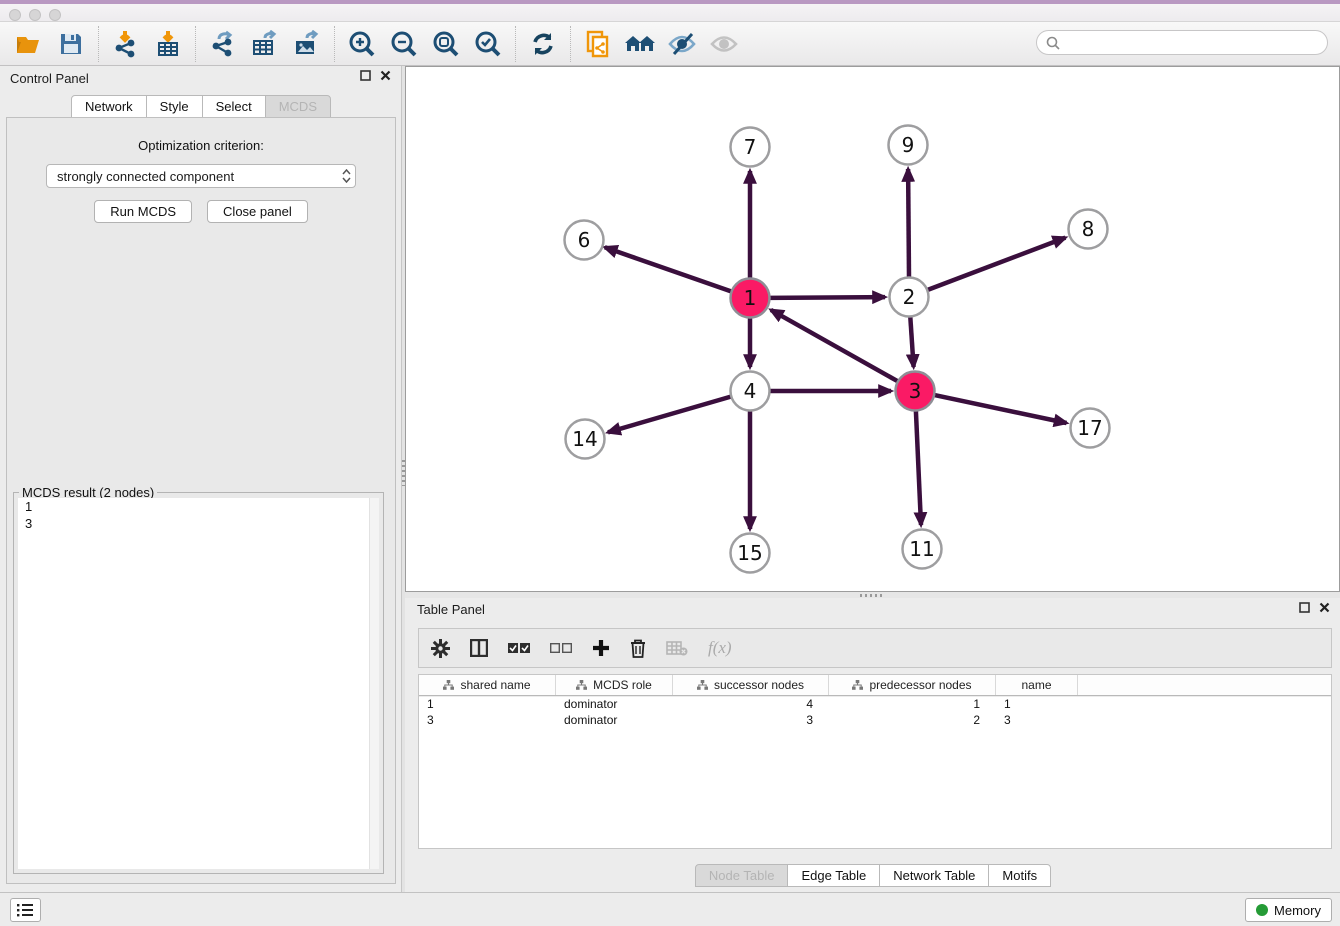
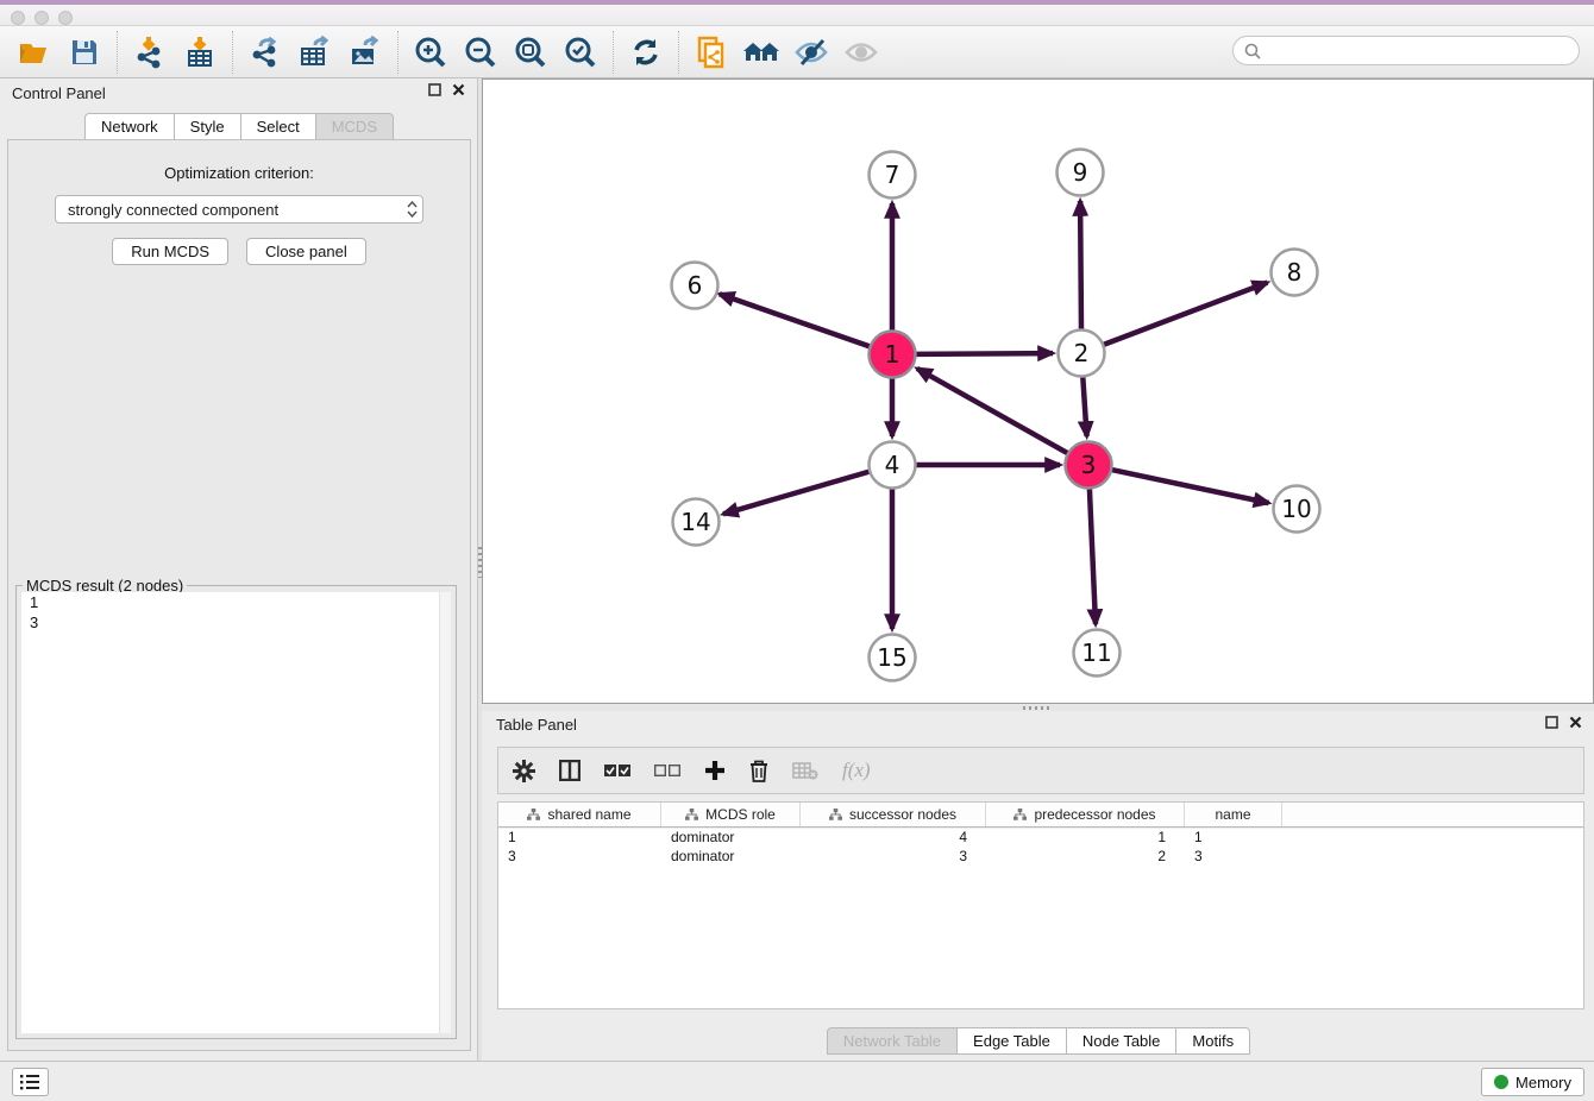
  Control Panel
  Network
  Style
  Select
  MCDS
  Optimization criterion:
  strongly connected component
  Run MCDS
  Close panel
  MCDS result (2 nodes)
  1
  3
  7
  9
  6
  8
  1
  2
  4
  3
  14
- 17
+ 10
  15
  11
  Table Panel
  f(x)
  shared name
  MCDS role
  successor nodes
  predecessor nodes
  name
  1
  dominator
  4
  1
  1
  3
  dominator
  3
  2
  3
- Node Table
+ Network Table
  Edge Table
- Network Table
+ Node Table
  Motifs
  Memory
